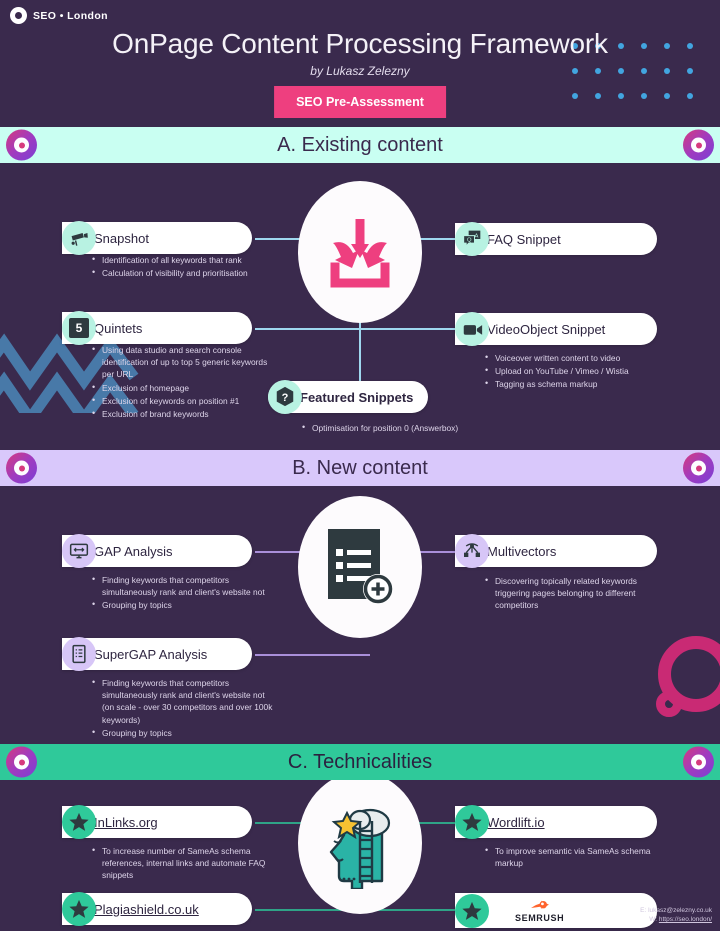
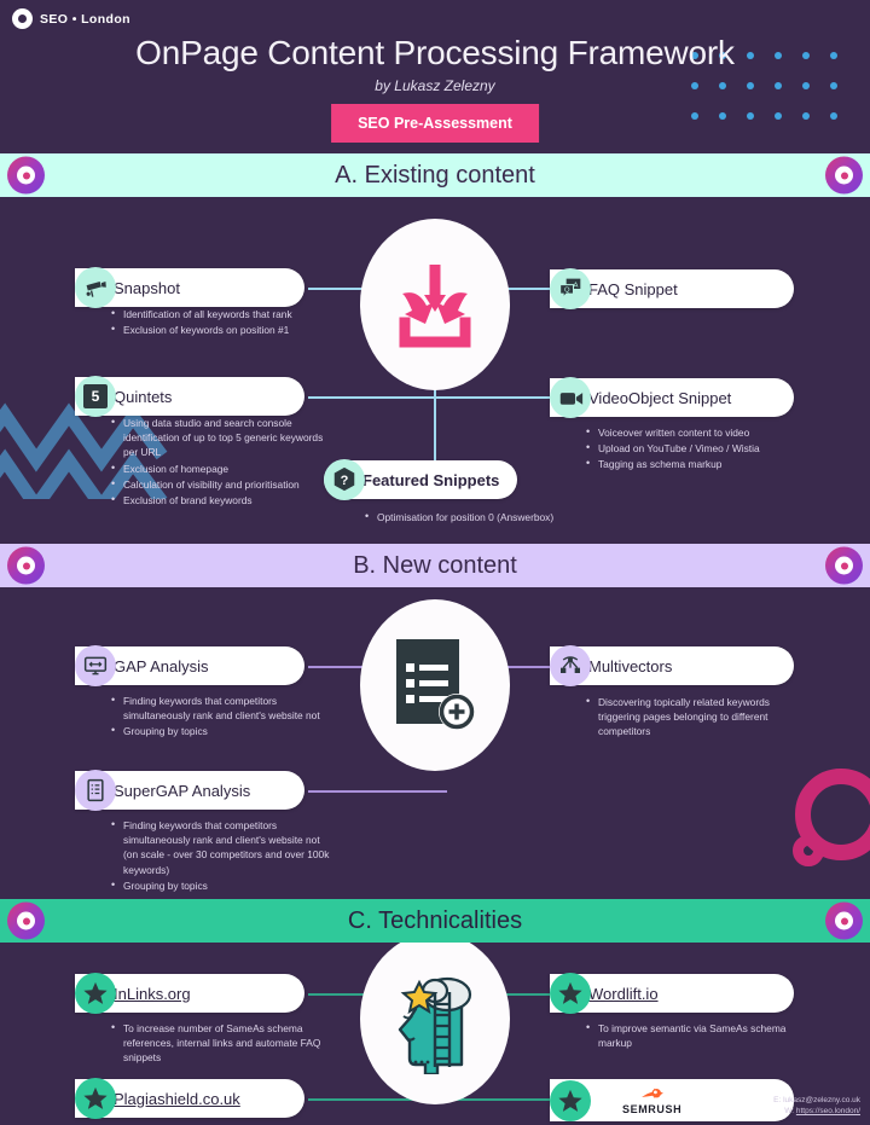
  SEO • London
  OnPage Content Processing Framework
  by Lukasz Zelezny
  SEO Pre-Assessment
  A. Existing content
  Snapshot
  Identification of all keywords that rank
- Calculation of visibility and prioritisation
+ Exclusion of keywords on position #1
  5
  Quintets
  Using data studio and search console identification of up to top 5 generic keywords per URL
  Exclusion of homepage
- Exclusion of keywords on position #1
+ Calculation of visibility and prioritisation
  Exclusion of brand keywords
  FAQ Snippet
  VideoObject Snippet
  Voiceover written content to video
  Upload on YouTube / Vimeo / Wistia
  Tagging as schema markup
  ?
  Featured Snippets
  Optimisation for position 0 (Answerbox)
  B. New content
  GAP Analysis
  Finding keywords that competitors simultaneously rank and client's website not
  Grouping by topics
  SuperGAP Analysis
  Finding keywords that competitors simultaneously rank and client's website not (on scale - over 30 competitors and over 100k keywords)
  Grouping by topics
  Multivectors
  Discovering topically related keywords triggering pages belonging to different competitors
  C. Technicalities
  nLinks.org
  To increase number of SameAs schema references, internal links and automate FAQ snippets
  Plagiashield.co.uk
  Wordlift.io
  To improve semantic via SameAs schema markup
  SEMRUSH
